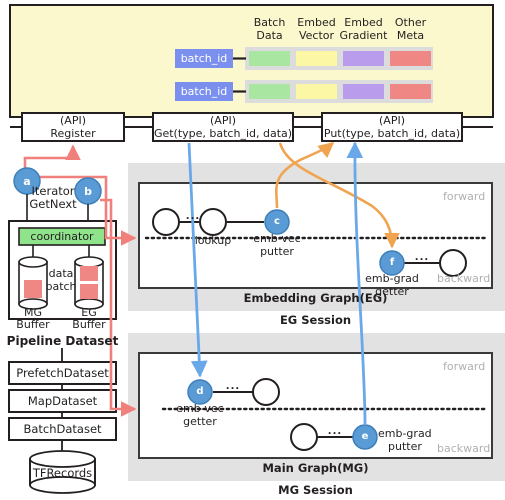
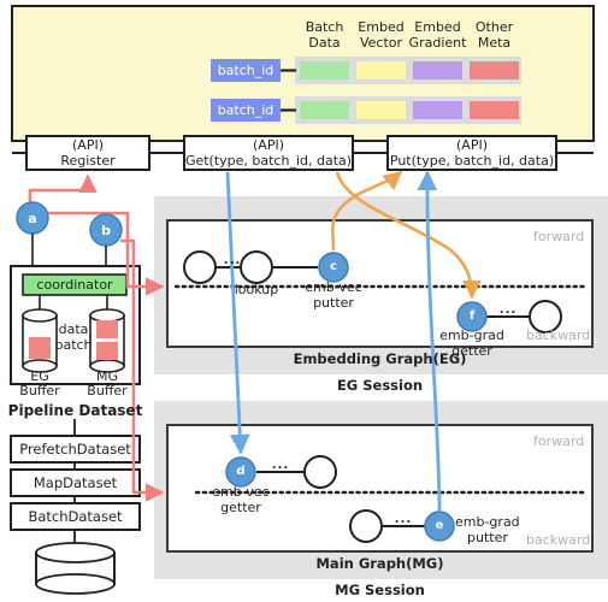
  Batch
  Data
  Embed
  Vector
  Embed
  Gradient
  Other
  Meta
  batch_id
  batch_id
  (API)
  Register
  (API)
  Get(type, batch_id, data)
  (API)
  Put(type, batch_id, data)
  a
  b
- Iterator
- GetNext
  coordinator
  data
  batch
- MG
+ EG
  Buffer
- EG
+ MG
  Buffer
  Pipeline Dataset
  PrefetchDataset
  MapDataset
  BatchDataset
- TFRecords
  forward
  backward
  ...
  lookup
  c
  emb-vec
  putter
  f
  emb-grad
  getter
  ...
  Embedding Graph(EG)
  EG Session
  forward
  backward
  d
  emb-vec
  getter
  ...
  ...
  e
  emb-grad
  putter
  Main Graph(MG)
  MG Session
